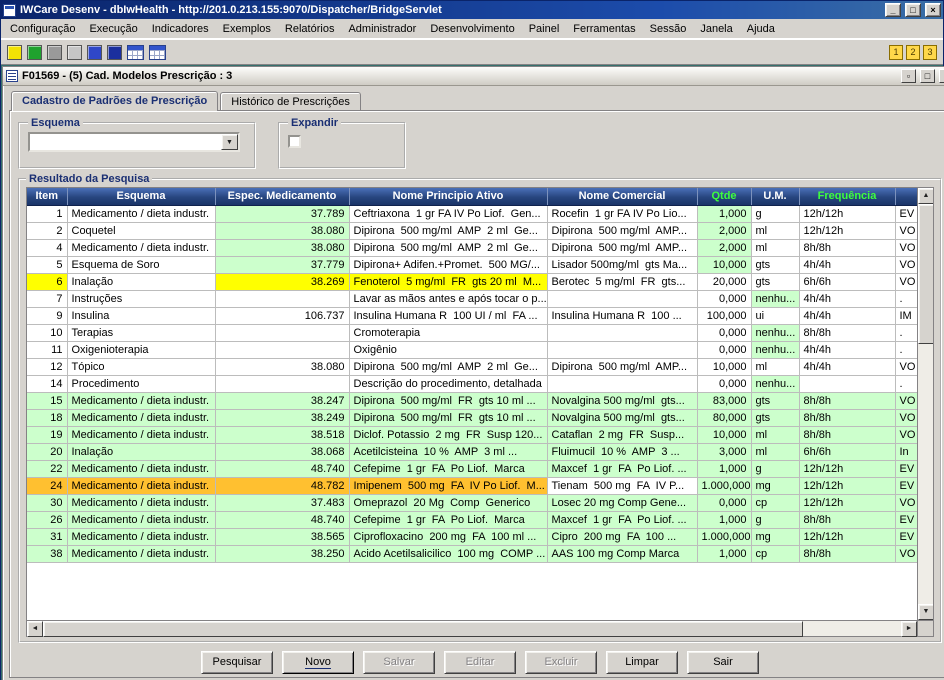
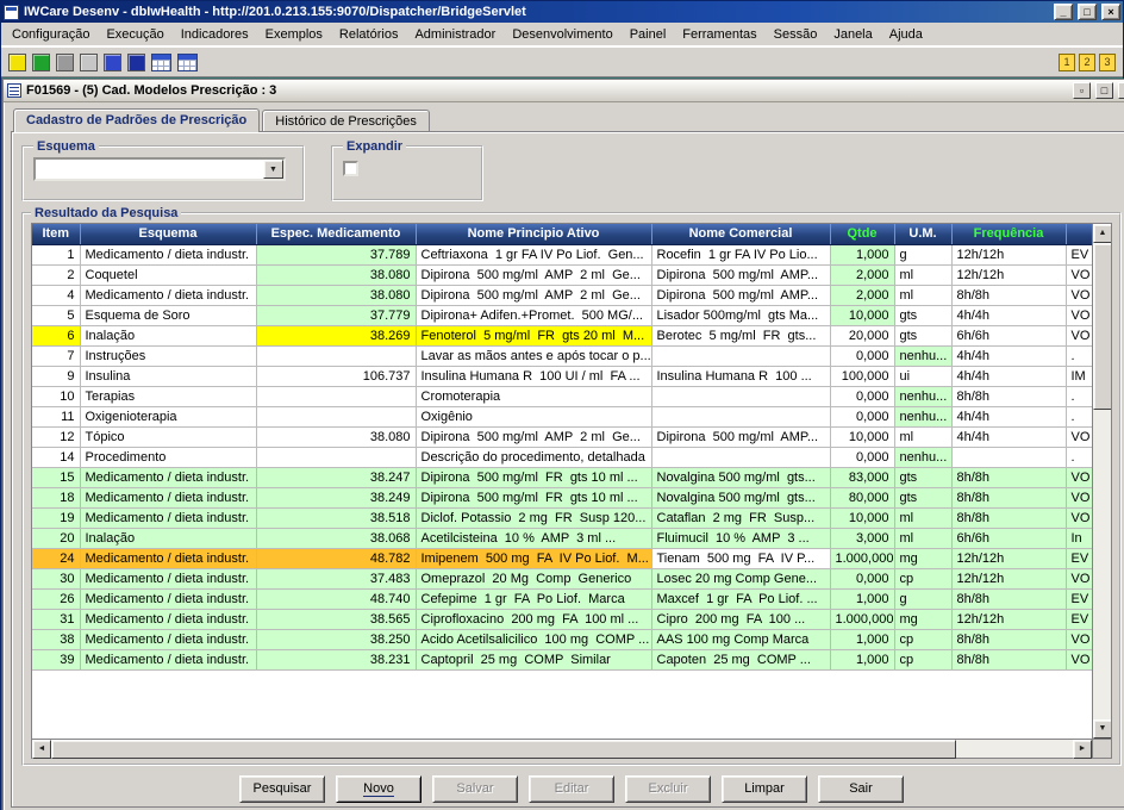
  IWCare Desenv - dbIwHealth - http://201.0.213.155:9070/Dispatcher/BridgeServlet
  _
  □
  ×
  Configuração
  Execução
  Indicadores
  Exemplos
  Relatórios
  Administrador
  Desenvolvimento
  Painel
  Ferramentas
  Sessão
  Janela
  Ajuda
  1
  2
  3
  F01569 - (5) Cad. Modelos Prescrição : 3
  ▫
  □
  Cadastro de Padrões de Prescrição
  Histórico de Prescrições
  Esquema
  Expandir
  Resultado da Pesquisa
  Item	Esquema	Espec. Medicamento	Nome Principio Ativo	Nome Comercial	Qtde	U.M.	Frequência
  1	Medicamento / dieta industr.	37.789	Ceftriaxona 1 gr FA IV Po Liof. Gen...	Rocefin 1 gr FA IV Po Lio...	1,000	g	12h/12h	EV
  2	Coquetel	38.080	Dipirona 500 mg/ml AMP 2 ml Ge...	Dipirona 500 mg/ml AMP...	2,000	ml	12h/12h	VO
  4	Medicamento / dieta industr.	38.080	Dipirona 500 mg/ml AMP 2 ml Ge...	Dipirona 500 mg/ml AMP...	2,000	ml	8h/8h	VO
  5	Esquema de Soro	37.779	Dipirona+ Adifen.+Promet. 500 MG/...	Lisador 500mg/ml gts Ma...	10,000	gts	4h/4h	VO
  6	Inalação	38.269	Fenoterol 5 mg/ml FR gts 20 ml M...	Berotec 5 mg/ml FR gts...	20,000	gts	6h/6h	VO
  7	Instruções		Lavar as mãos antes e após tocar o p...		0,000	nenhu...	4h/4h	.
  9	Insulina	106.737	Insulina Humana R 100 UI / ml FA ...	Insulina Humana R 100 ...	100,000	ui	4h/4h	IM
  10	Terapias		Cromoterapia		0,000	nenhu...	8h/8h	.
  11	Oxigenioterapia		Oxigênio		0,000	nenhu...	4h/4h	.
  12	Tópico	38.080	Dipirona 500 mg/ml AMP 2 ml Ge...	Dipirona 500 mg/ml AMP...	10,000	ml	4h/4h	VO
  14	Procedimento		Descrição do procedimento, detalhada		0,000	nenhu...		.
  15	Medicamento / dieta industr.	38.247	Dipirona 500 mg/ml FR gts 10 ml ...	Novalgina 500 mg/ml gts...	83,000	gts	8h/8h	VO
  18	Medicamento / dieta industr.	38.249	Dipirona 500 mg/ml FR gts 10 ml ...	Novalgina 500 mg/ml gts...	80,000	gts	8h/8h	VO
  19	Medicamento / dieta industr.	38.518	Diclof. Potassio 2 mg FR Susp 120...	Cataflan 2 mg FR Susp...	10,000	ml	8h/8h	VO
  20	Inalação	38.068	Acetilcisteina 10 % AMP 3 ml ...	Fluimucil 10 % AMP 3 ...	3,000	ml	6h/6h	In
- 22	Medicamento / dieta industr.	48.740	Cefepime 1 gr FA Po Liof. Marca	Maxcef 1 gr FA Po Liof. ...	1,000	g	12h/12h	EV
  24	Medicamento / dieta industr.	48.782	Imipenem 500 mg FA IV Po Liof. M...	Tienam 500 mg FA IV P...	1.000,000	mg	12h/12h	EV
  30	Medicamento / dieta industr.	37.483	Omeprazol 20 Mg Comp Generico	Losec 20 mg Comp Gene...	0,000	cp	12h/12h	VO
  26	Medicamento / dieta industr.	48.740	Cefepime 1 gr FA Po Liof. Marca	Maxcef 1 gr FA Po Liof. ...	1,000	g	8h/8h	EV
  31	Medicamento / dieta industr.	38.565	Ciprofloxacino 200 mg FA 100 ml ...	Cipro 200 mg FA 100 ...	1.000,000	mg	12h/12h	EV
  38	Medicamento / dieta industr.	38.250	Acido Acetilsalicilico 100 mg COMP ...	AAS 100 mg Comp Marca	1,000	cp	8h/8h	VO
+ 39	Medicamento / dieta industr.	38.231	Captopril 25 mg COMP Similar	Capoten 25 mg COMP ...	1,000	cp	8h/8h	VO
  Pesquisar
  Novo
  Salvar
  Editar
  Excluir
  Limpar
  Sair
